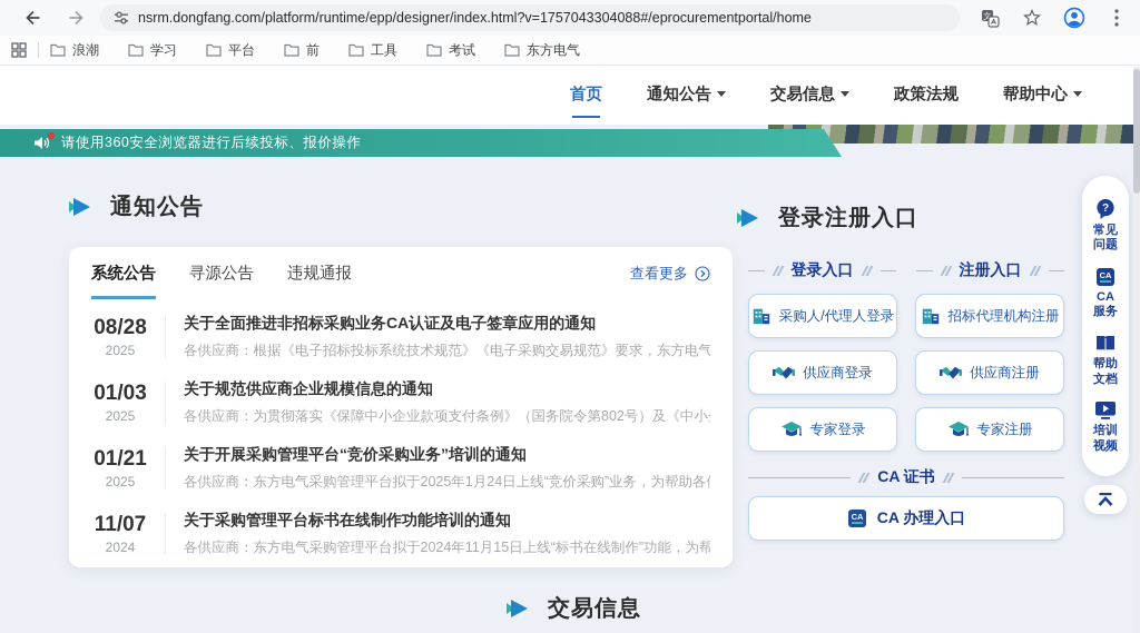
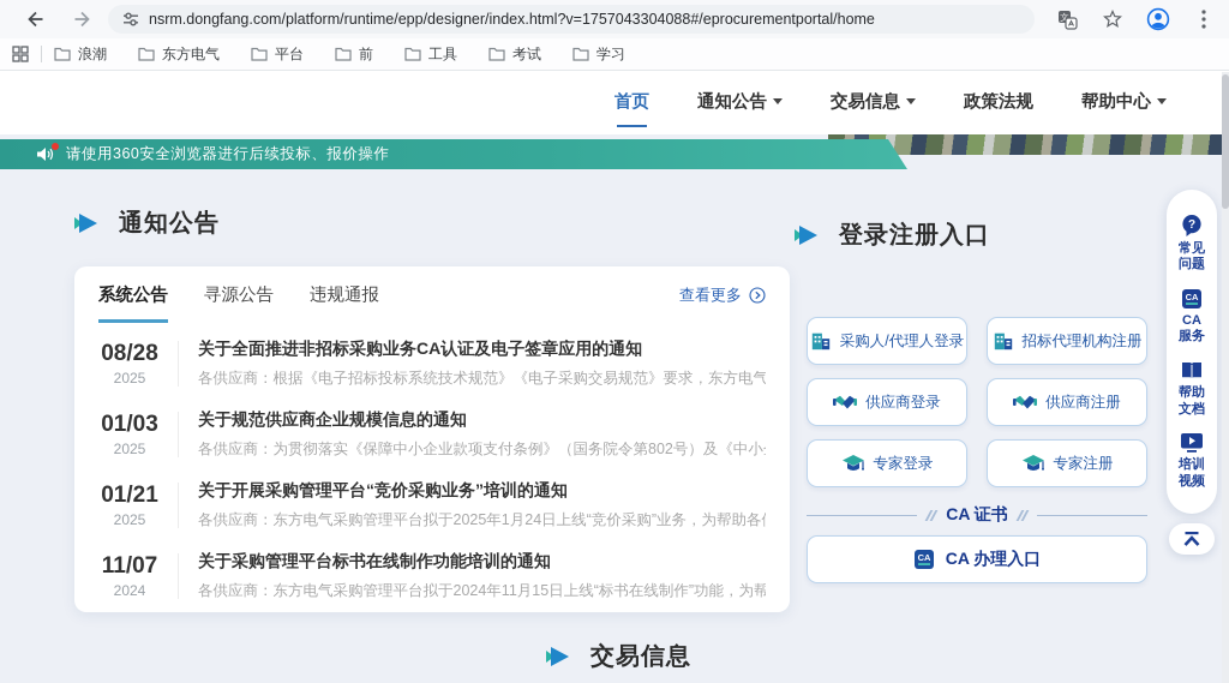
  nsrm.dongfang.com/platform/runtime/epp/designer/index.html?v=1757043304088#/eprocurementportal/home
  文
  浪潮
- 学习
+ 东方电气
  平台
  前
  工具
  考试
- 东方电气
+ 学习
  首页
  通知公告
  交易信息
  政策法规
  帮助中心
  请使用360安全浏览器进行后续投标、报价操作
  通知公告
  系统公告
  寻源公告
  违规通报
  查看更多
  08/28
  2025
  关于全面推进非招标采购业务CA认证及电子签章应用的通知
  各供应商：根据《电子招标投标系统技术规范》《电子采购交易规范》要求，东方电气
  01/03
  2025
  关于规范供应商企业规模信息的通知
  各供应商：为贯彻落实《保障中小企业款项支付条例》（国务院令第802号）及《中小
  01/21
  2025
  关于开展采购管理平台“竞价采购业务”培训的通知
  各供应商：东方电气采购管理平台拟于2025年1月24日上线“竞价采购”业务，为帮助各
  11/07
  2024
  关于采购管理平台标书在线制作功能培训的通知
  各供应商：东方电气采购管理平台拟于2024年11月15日上线“标书在线制作”功能，为帮
  登录注册入口
- 登录入口
- 注册入口
  采购人/代理人登录
  招标代理机构注册
  供应商登录
  供应商注册
  专家登录
  专家注册
  CA 证书
  CA
  CA 办理入口
  ?
  常见
  问题
  CA
  CA
  服务
  帮助
  文档
  培训
  视频
  交易信息
